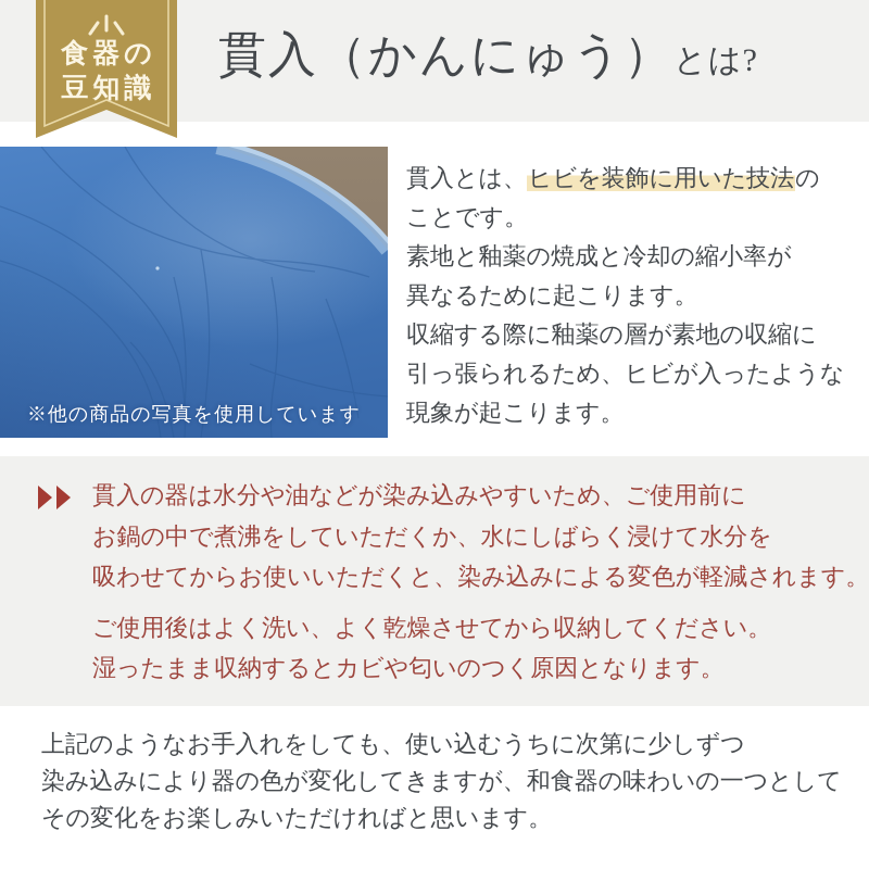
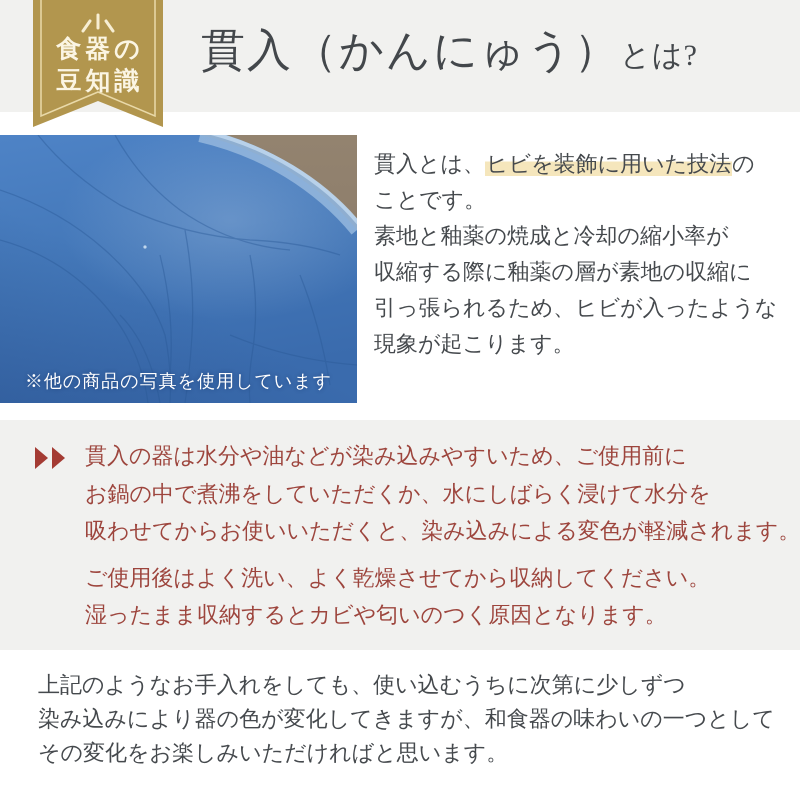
  貫入（かんにゅう）とは?
  食器の
  豆知識
  ※他の商品の写真を使用しています
  貫入とは、ヒビを装飾に用いた技法の
  ことです。
  素地と釉薬の焼成と冷却の縮小率が
- 異なるために起こります。
  収縮する際に釉薬の層が素地の収縮に
  引っ張られるため、ヒビが入ったような
  現象が起こります。
  貫入の器は水分や油などが染み込みやすいため、ご使用前に
  お鍋の中で煮沸をしていただくか、水にしばらく浸けて水分を
  吸わせてからお使いいただくと、染み込みによる変色が軽減されます。
  ご使用後はよく洗い、よく乾燥させてから収納してください。
  湿ったまま収納するとカビや匂いのつく原因となります。
  上記のようなお手入れをしても、使い込むうちに次第に少しずつ
  染み込みにより器の色が変化してきますが、和食器の味わいの一つとして
  その変化をお楽しみいただければと思います。
